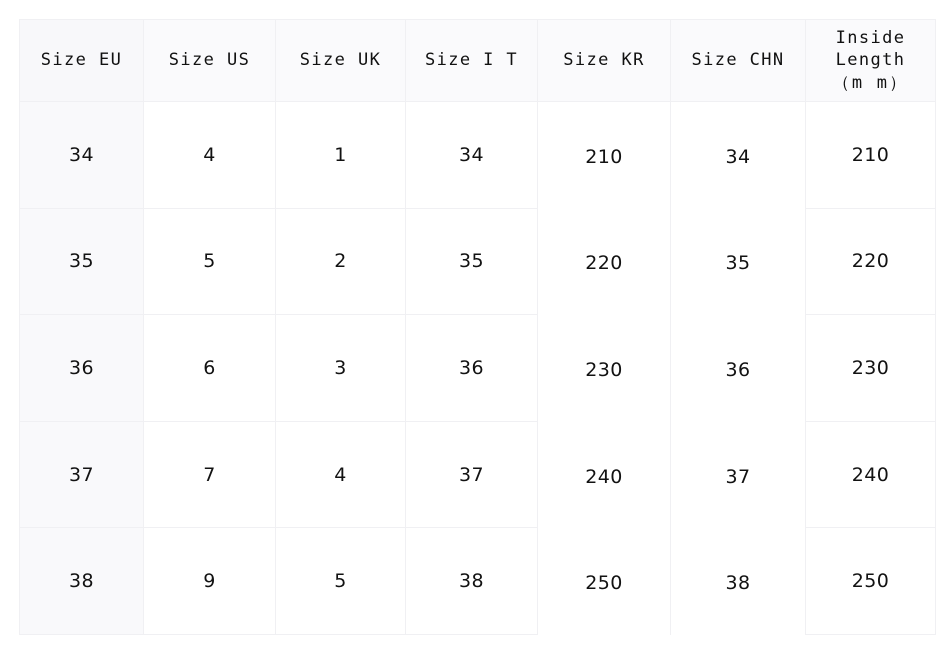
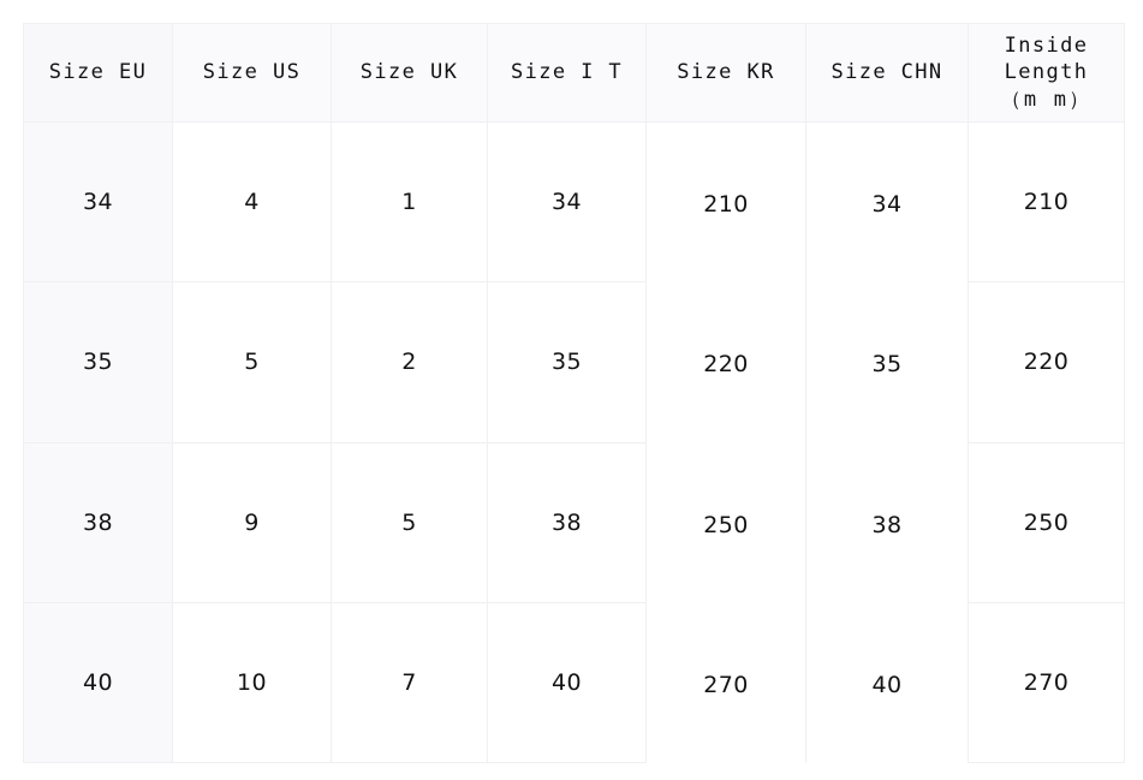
  Size EU	Size US	Size UK	Size I T	Size KR	Size CHN	Inside Length （m m）
  34	4	1	34	210	34	210
  35	5	2	35	220	35	220
- 36	6	3	36	230	36	230
- 37	7	4	37	240	37	240
  38	9	5	38	250	38	250
+ 40	10	7	40	270	40	270
